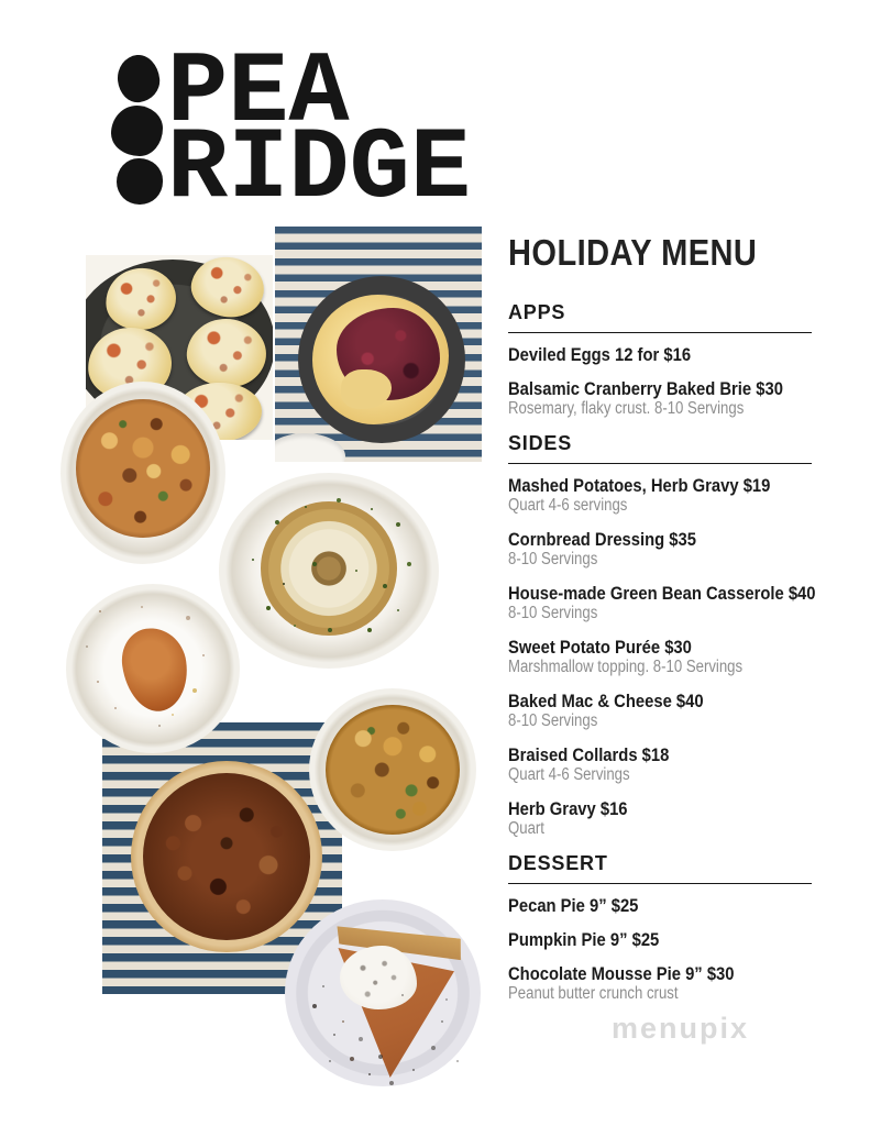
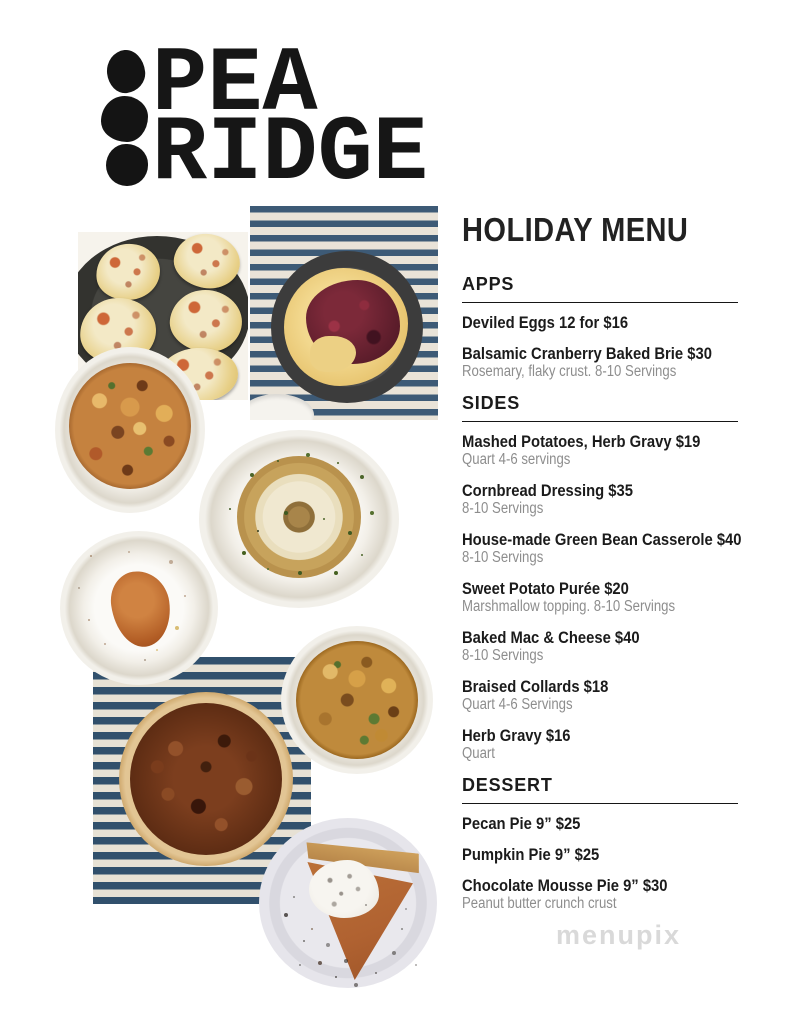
  PEA
  RIDGE
  HOLIDAY MENU
  APPS
  Deviled Eggs 12 for $16
  Balsamic Cranberry Baked Brie $30
  Rosemary, flaky crust. 8-10 Servings
  SIDES
  Mashed Potatoes, Herb Gravy $19
  Quart 4-6 servings
  Cornbread Dressing $35
  8-10 Servings
  House-made Green Bean Casserole $40
  8-10 Servings
- Sweet Potato Purée $30
+ Sweet Potato Purée $20
  Marshmallow topping. 8-10 Servings
  Baked Mac & Cheese $40
  8-10 Servings
  Braised Collards $18
  Quart 4-6 Servings
  Herb Gravy $16
  Quart
  DESSERT
  Pecan Pie 9” $25
  Pumpkin Pie 9” $25
  Chocolate Mousse Pie 9” $30
  Peanut butter crunch crust
  menupix
